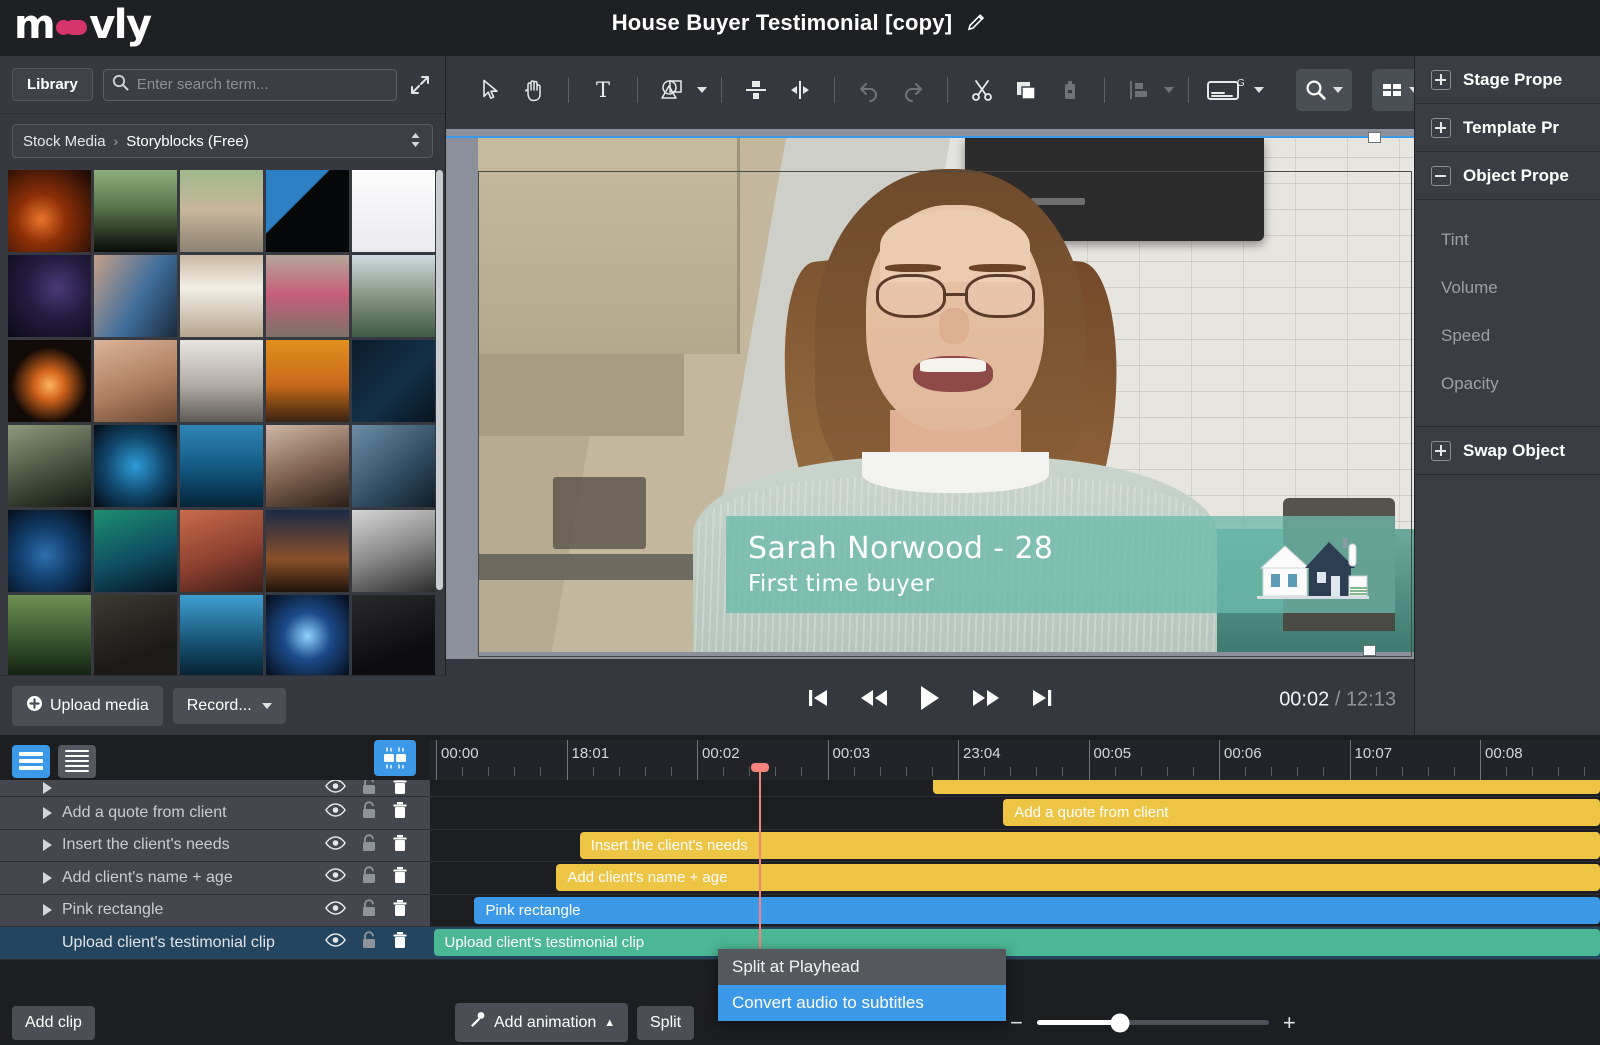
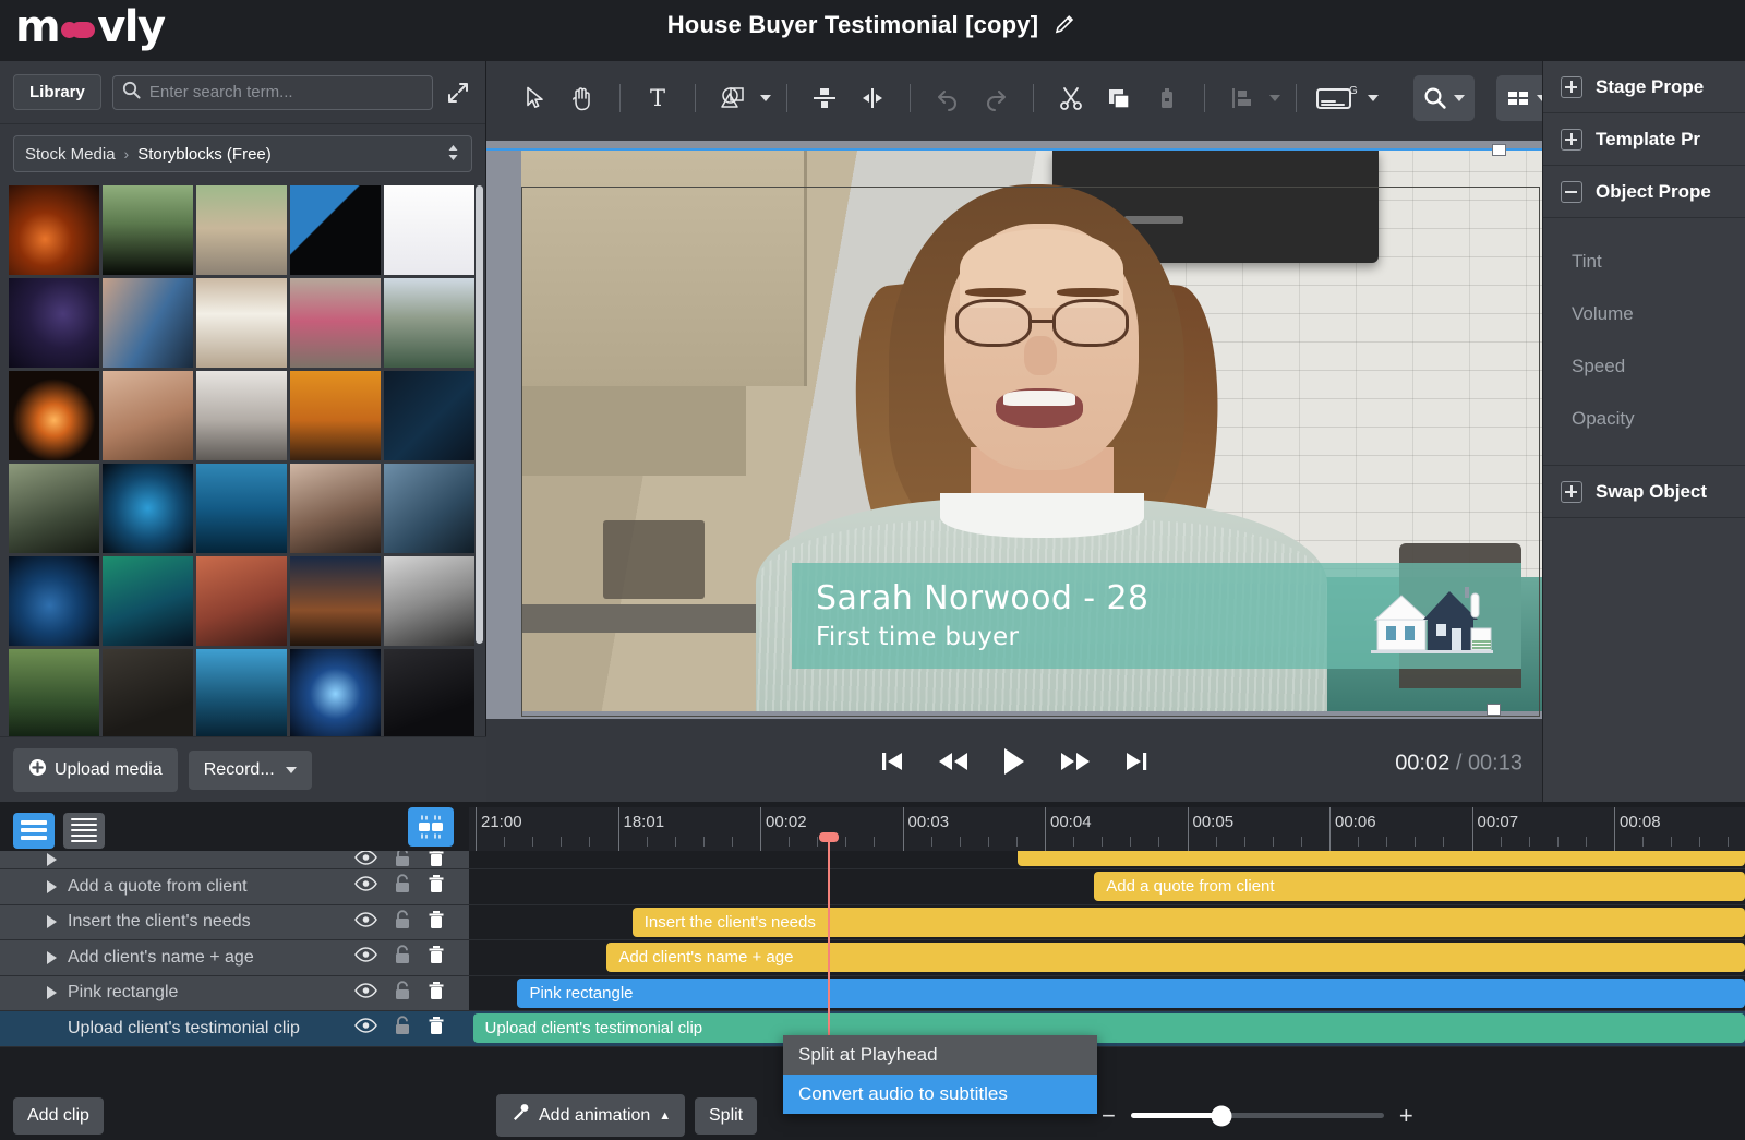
  m
  vly
  House Buyer Testimonial [copy]
  Library
  Enter search term...
  Stock Media
  ›
  Storyblocks (Free)
  Upload media
  Record...
  T
  G
  Sarah Norwood - 28
  First time buyer
- 00:02 / 12:13
+ 00:02 / 00:13
  Stage Prope
  Template Pr
  Object Prope
  Tint
  Volume
  Speed
  Opacity
  Swap Object
- 00:00
+ 21:00
  18:01
  00:02
  00:03
- 23:04
+ 00:04
  00:05
  00:06
- 10:07
+ 00:07
  00:08
  Add a quote from client
  Add a quote from client
  Insert the client's needs
  Insert the client's needs
  Add client's name + age
  Add client's name + age
  Pink rectangle
  Pink rectangle
  Upload client's testimonial clip
  Upload client's testimonial clip
  Split at Playhead
  Convert audio to subtitles
  Add clip
  Add animation
  ▲
  Split
  −
  +
